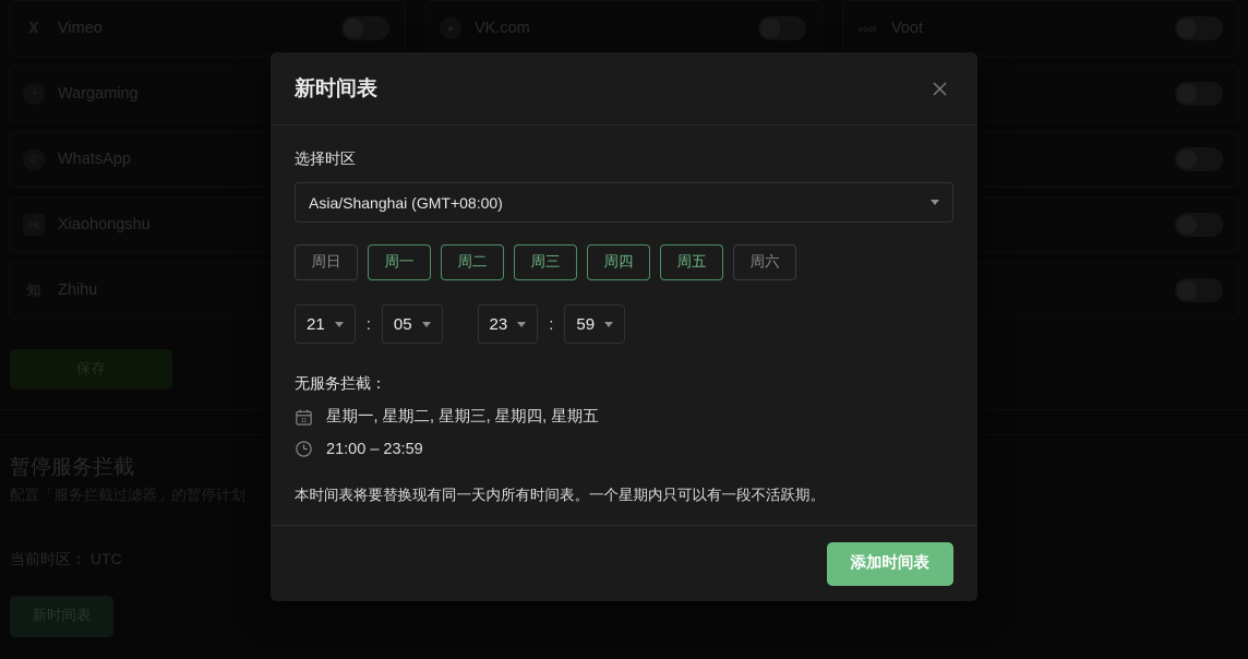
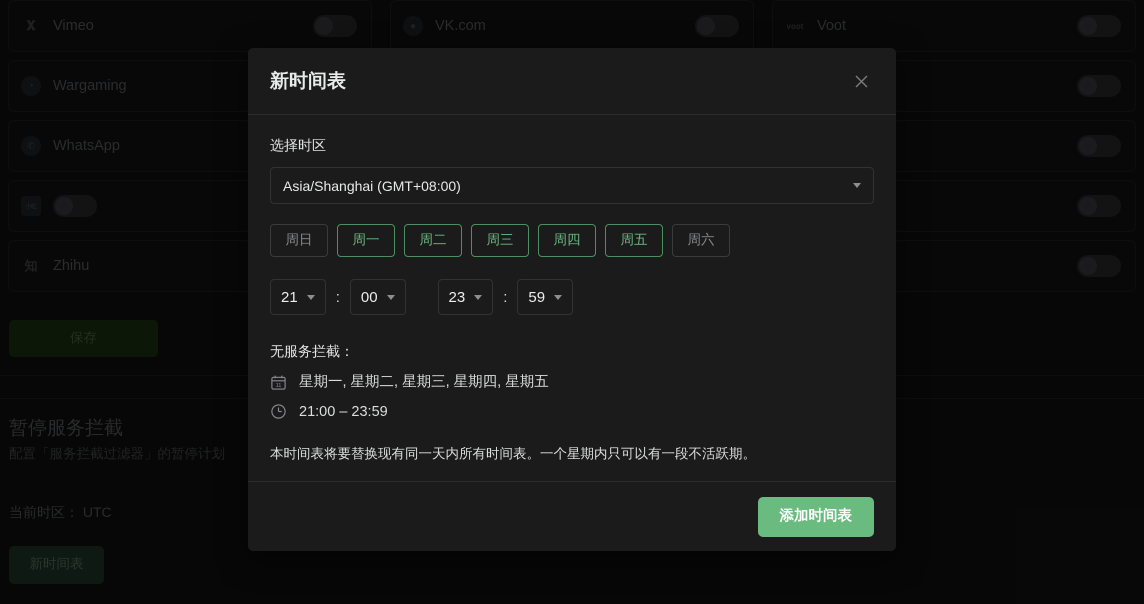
  𝐗
  Vimeo
  Wargaming
  WhatsApp
- Xiaohongshu
  知
  Zhihu
  VK.com
  voot
  Voot
  保存
  暂停服务拦截
  配置「服务拦截过滤器」的暂停计划
  当前时区： UTC
  新时间表
  新时间表
  选择时区
  Asia/Shanghai (GMT+08:00)
  周日
  周一
  周二
  周三
  周四
  周五
  周六
  21
  :
- 05
+ 00
  23
  :
  59
  无服务拦截：
  星期一, 星期二, 星期三, 星期四, 星期五
  21:00 – 23:59
  本时间表将要替换现有同一天内所有时间表。一个星期内只可以有一段不活跃期。
  添加时间表
